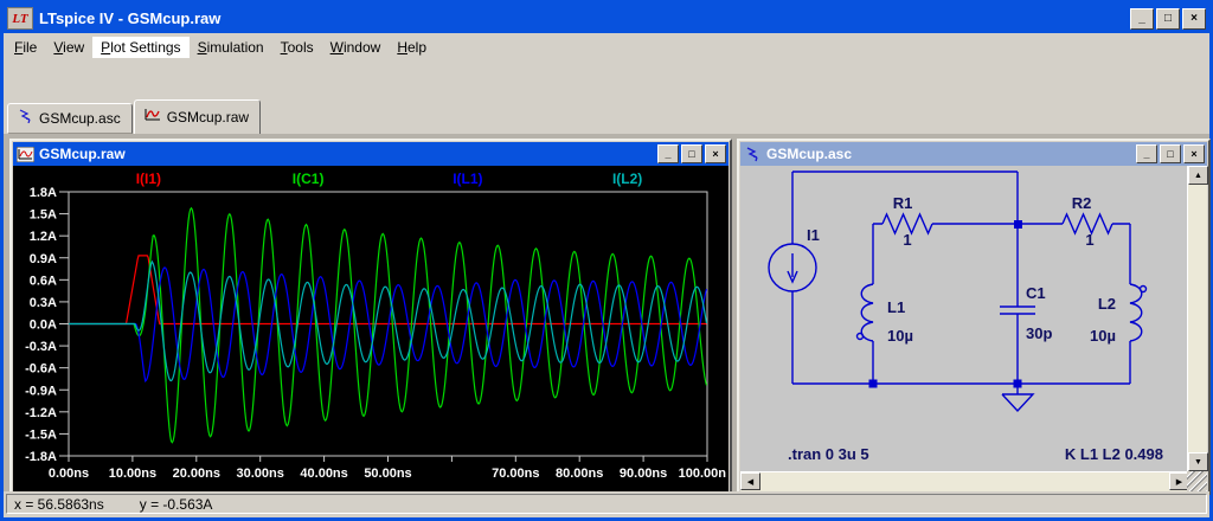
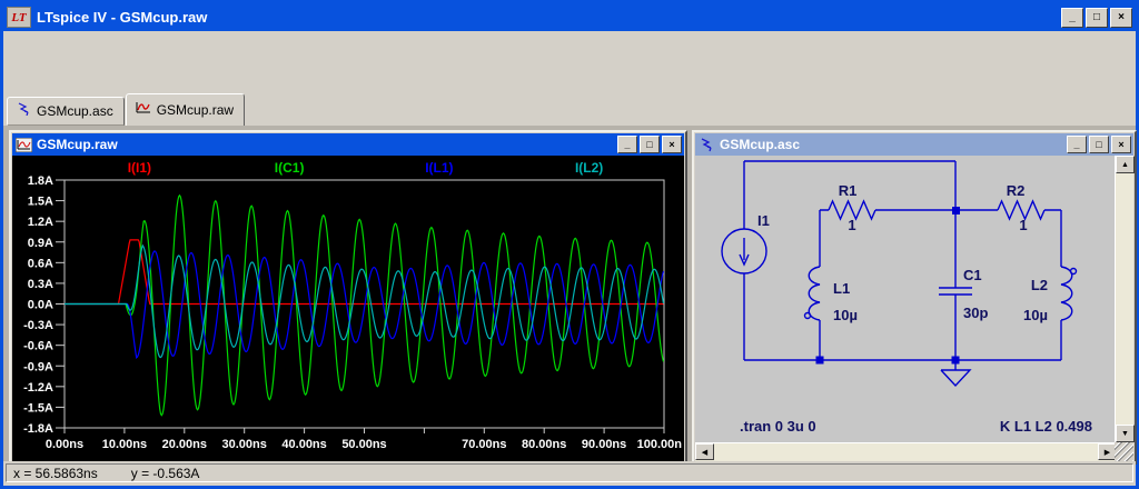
  LT
  LTspice IV - GSMcup.raw
  _
  □
  ×
- File
- View
- Plot Settings
- Simulation
- Tools
- Window
- Help
  GSMcup.asc
  GSMcup.raw
  GSMcup.raw
  _
  □
  ×
  1.8A
  1.5A
  1.2A
  0.9A
  0.6A
  0.3A
  0.0A
  -0.3A
  -0.6A
  -0.9A
  -1.2A
  -1.5A
  -1.8A
  0.00ns
  10.00ns
  20.00ns
  30.00ns
  40.00ns
  50.00ns
  70.00ns
  80.00ns
  90.00ns
  100.00n
  I(I1)
  I(C1)
  I(L1)
  I(L2)
  GSMcup.asc
  _
  □
  ×
  I1
  R1
  1
  L1
  10µ
  C1
  30p
  R2
  1
  L2
  10µ
- .tran 0 3u 5
+ .tran 0 3u 0
  K L1 L2 0.498
  x = 56.5863ns
  y = -0.563A
